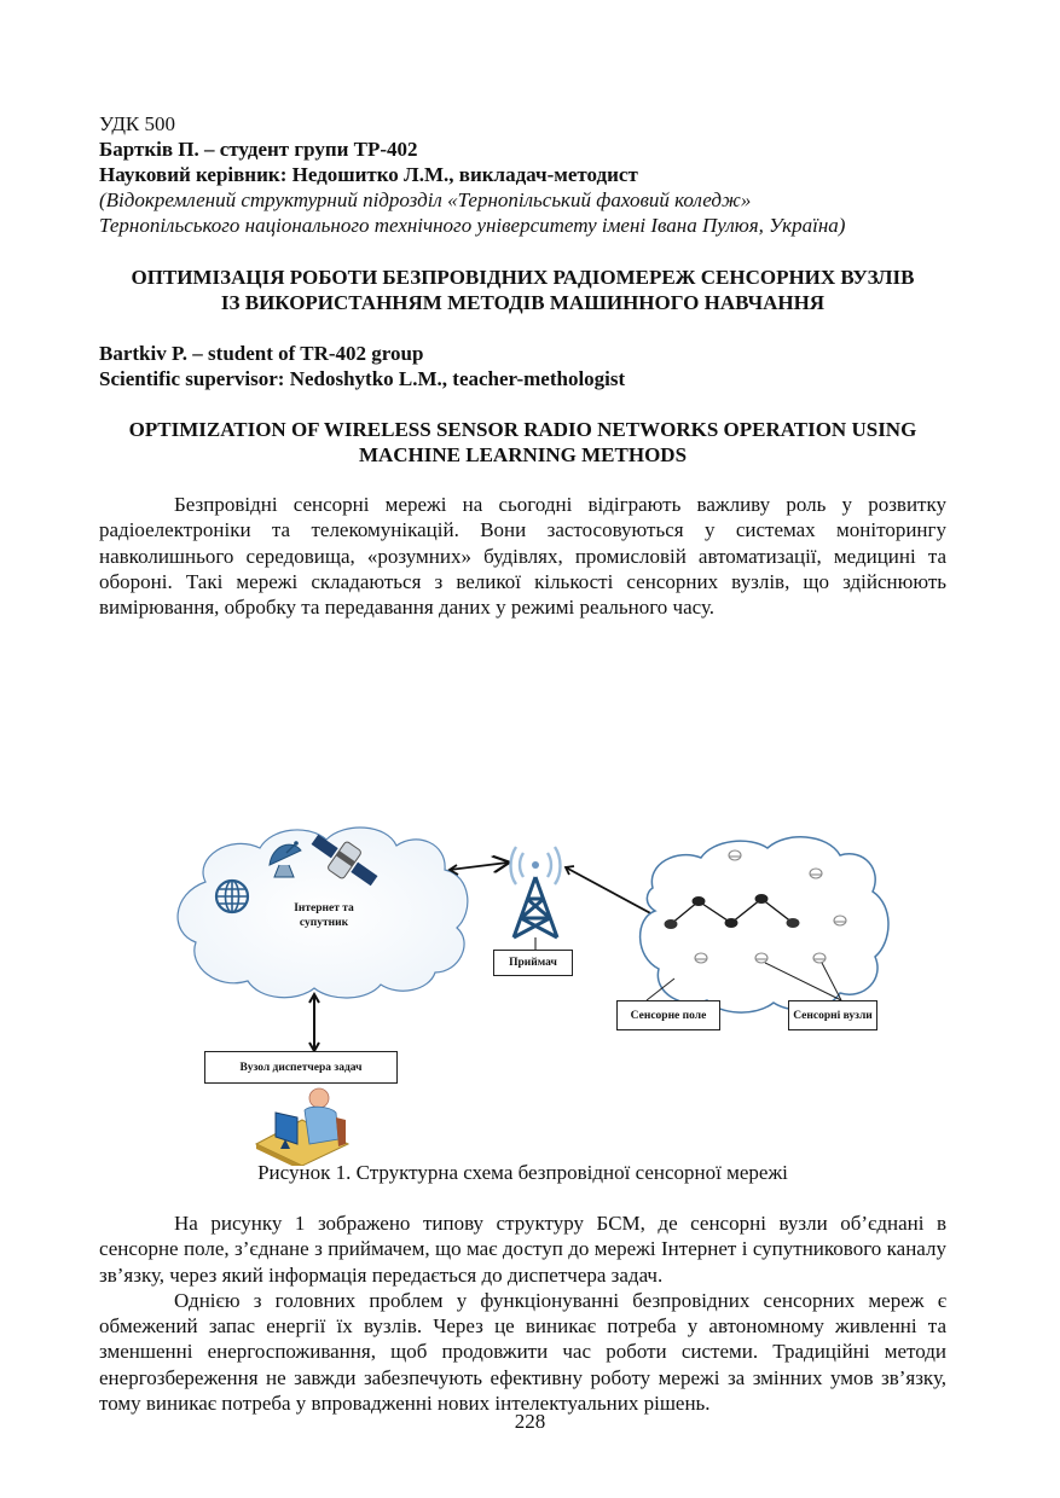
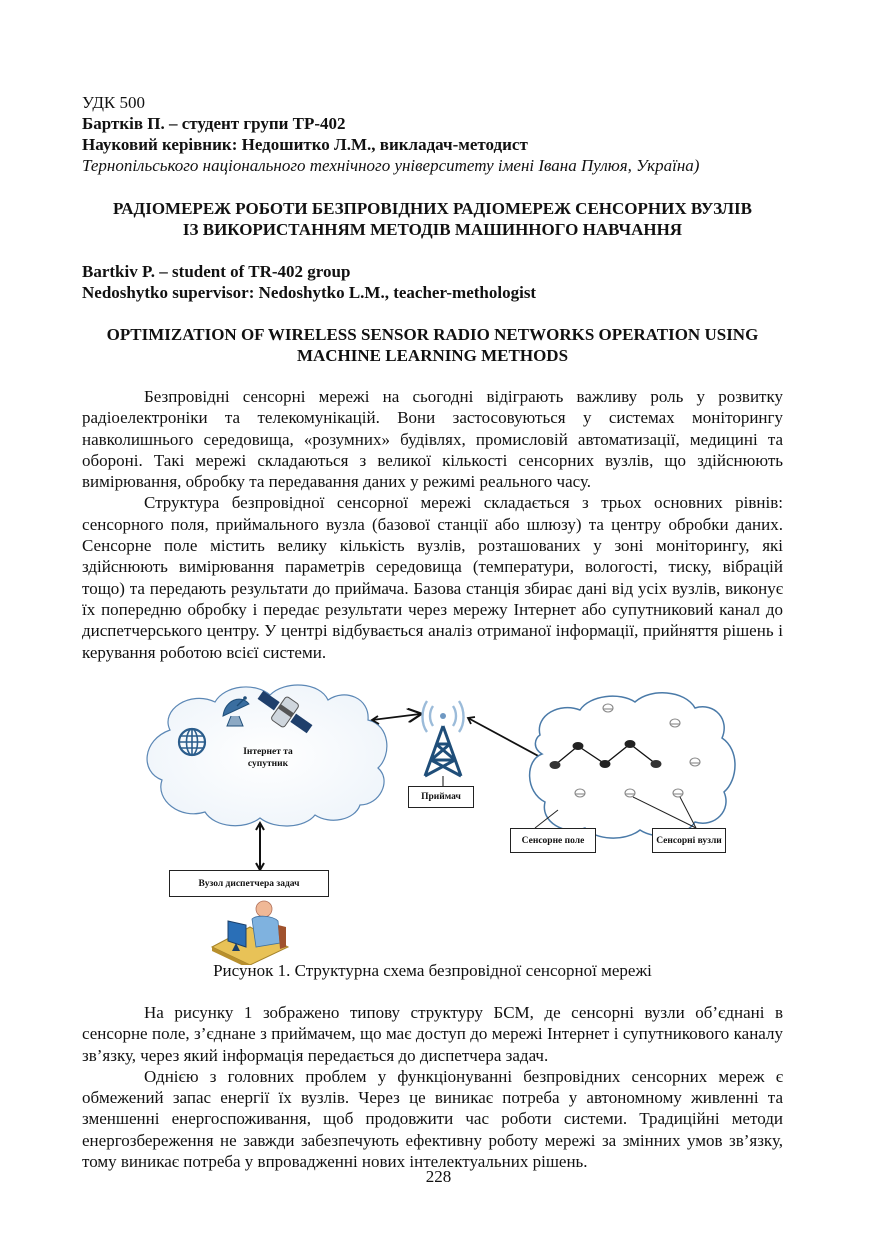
  УДК 500
  Бартків П. – студент групи ТР-402
  Науковий керівник: Недошитко Л.М., викладач-методист
- (Відокремлений структурний підрозділ «Тернопільський фаховий коледж»
  Тернопільського національного технічного університету імені Івана Пулюя, Україна)
- ОПТИМІЗАЦІЯ РОБОТИ БЕЗПРОВІДНИХ РАДІОМЕРЕЖ СЕНСОРНИХ ВУЗЛІВ
+ РАДІОМЕРЕЖ РОБОТИ БЕЗПРОВІДНИХ РАДІОМЕРЕЖ СЕНСОРНИХ ВУЗЛІВ
  ІЗ ВИКОРИСТАННЯМ МЕТОДІВ МАШИННОГО НАВЧАННЯ
  Bartkiv P. – student of TR-402 group
- Scientific supervisor: Nedoshytko L.M., teacher-methologist
+ Nedoshytko supervisor: Nedoshytko L.M., teacher-methologist
  OPTIMIZATION OF WIRELESS SENSOR RADIO NETWORKS OPERATION USING
  MACHINE LEARNING METHODS
  Безпровідні сенсорні мережі на сьогодні відіграють важливу роль у розвитку радіоелектроніки та телекомунікацій. Вони застосовуються у системах моніторингу навколишнього середовища, «розумних» будівлях, промисловій автоматизації, медицині та обороні. Такі мережі складаються з великої кількості сенсорних вузлів, що здійснюють вимірювання, обробку та передавання даних у режимі реального часу.
+ Структура безпровідної сенсорної мережі складається з трьох основних рівнів: сенсорного поля, приймального вузла (базової станції або шлюзу) та центру обробки даних. Сенсорне поле містить велику кількість вузлів, розташованих у зоні моніторингу, які здійснюють вимірювання параметрів середовища (температури, вологості, тиску, вібрацій тощо) та передають результати до приймача. Базова станція збирає дані від усіх вузлів, виконує їх попередню обробку і передає результати через мережу Інтернет або супутниковий канал до диспетчерського центру. У центрі відбувається аналіз отриманої інформації, прийняття рішень і керування роботою всієї системи.
  Інтернет та
  супутник
  Приймач
  Сенсорне поле
  Сенсорні вузли
  Вузол диспетчера задач
  Рисунок 1. Структурна схема безпровідної сенсорної мережі
  На рисунку 1 зображено типову структуру БСМ, де сенсорні вузли об’єднані в сенсорне поле, з’єднане з приймачем, що має доступ до мережі Інтернет і супутникового каналу зв’язку, через який інформація передається до диспетчера задач.
  Однією з головних проблем у функціонуванні безпровідних сенсорних мереж є обмежений запас енергії їх вузлів. Через це виникає потреба у автономному живленні та зменшенні енергоспоживання, щоб продовжити час роботи системи. Традиційні методи енергозбереження не завжди забезпечують ефективну роботу мережі за змінних умов зв’язку, тому виникає потреба у впровадженні нових інтелектуальних рішень.
  228
